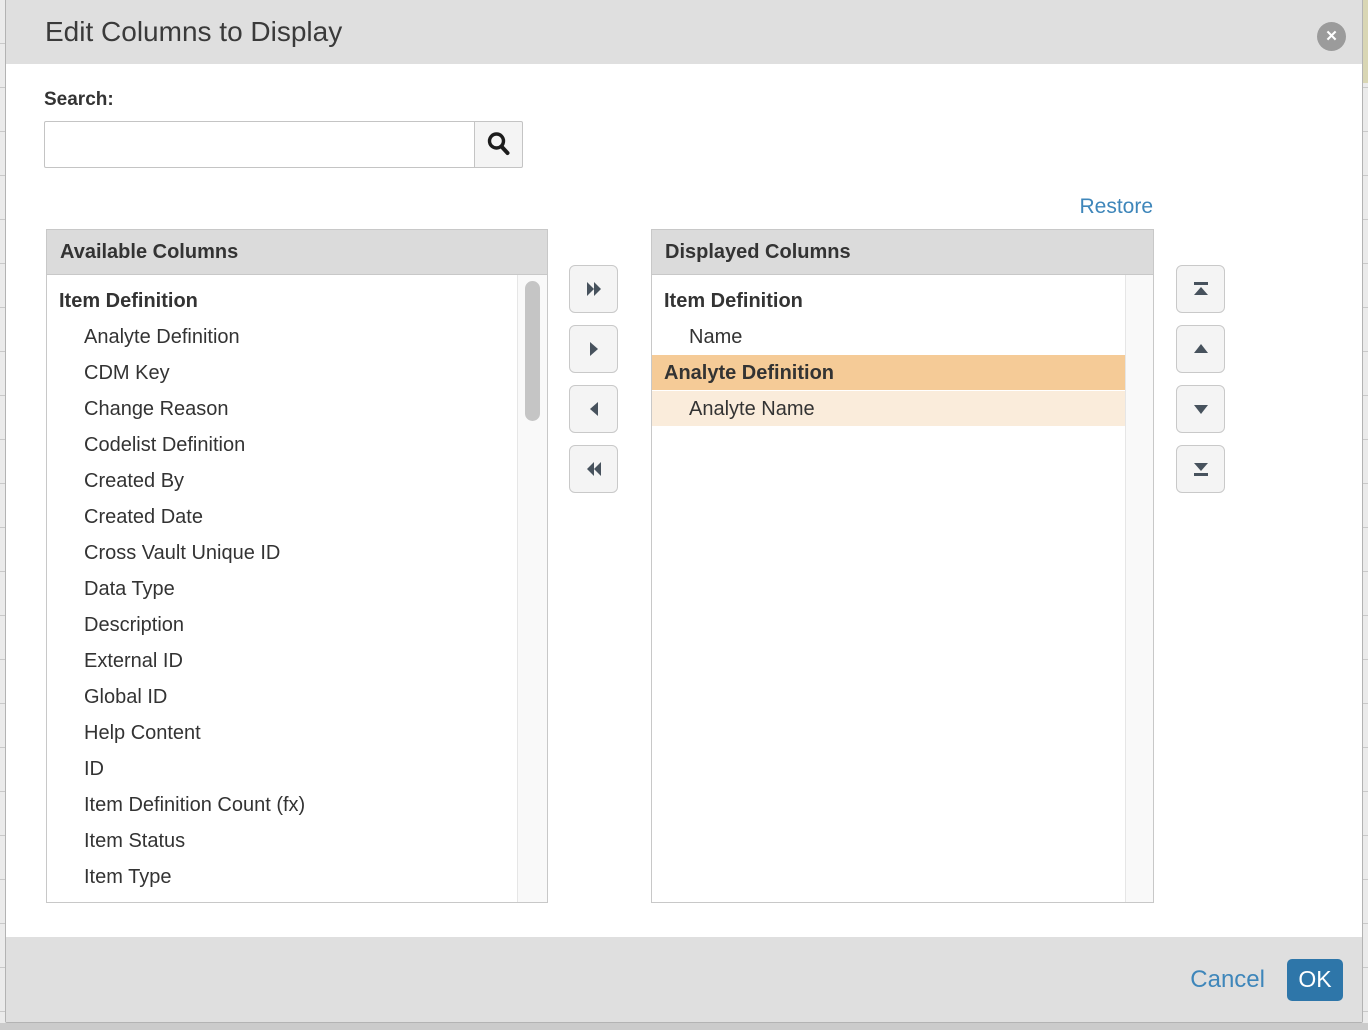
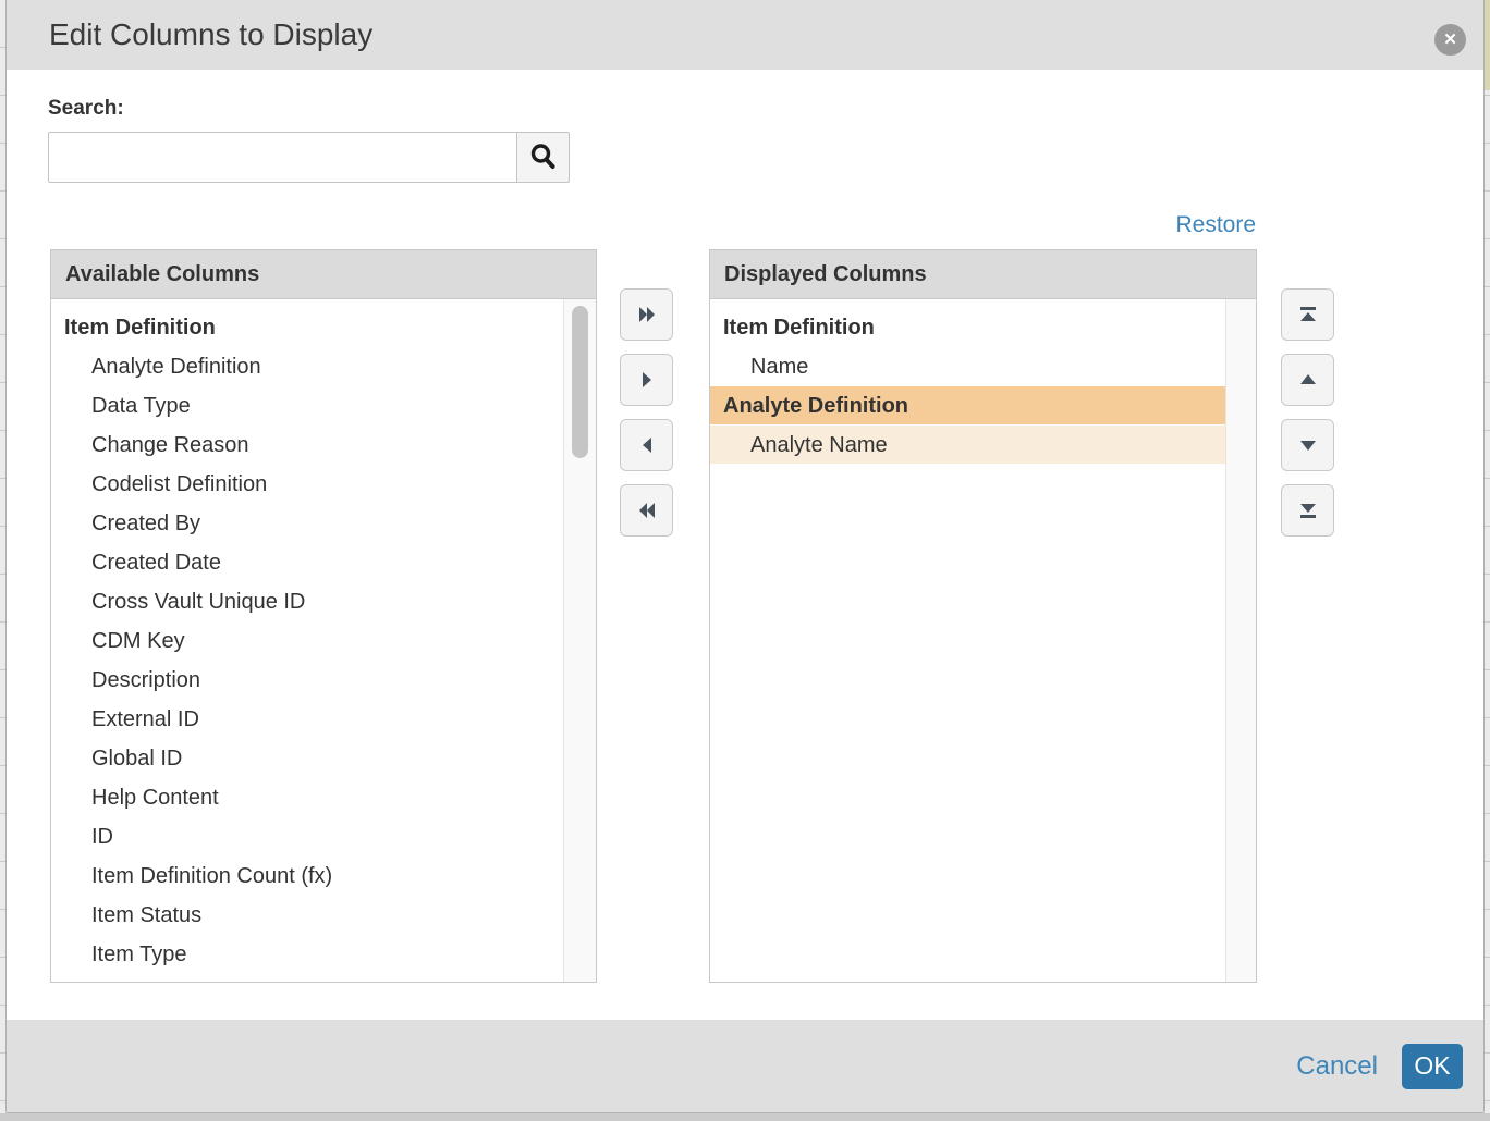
  Edit Columns to Display
  ✕
  Search:
  Restore
  Available Columns
  Item Definition
  Analyte Definition
- CDM Key
+ Data Type
  Change Reason
  Codelist Definition
  Created By
  Created Date
  Cross Vault Unique ID
- Data Type
+ CDM Key
  Description
  External ID
  Global ID
  Help Content
  ID
  Item Definition Count (fx)
  Item Status
  Item Type
  Displayed Columns
  Item Definition
  Name
  Analyte Definition
  Analyte Name
  Cancel
  OK
